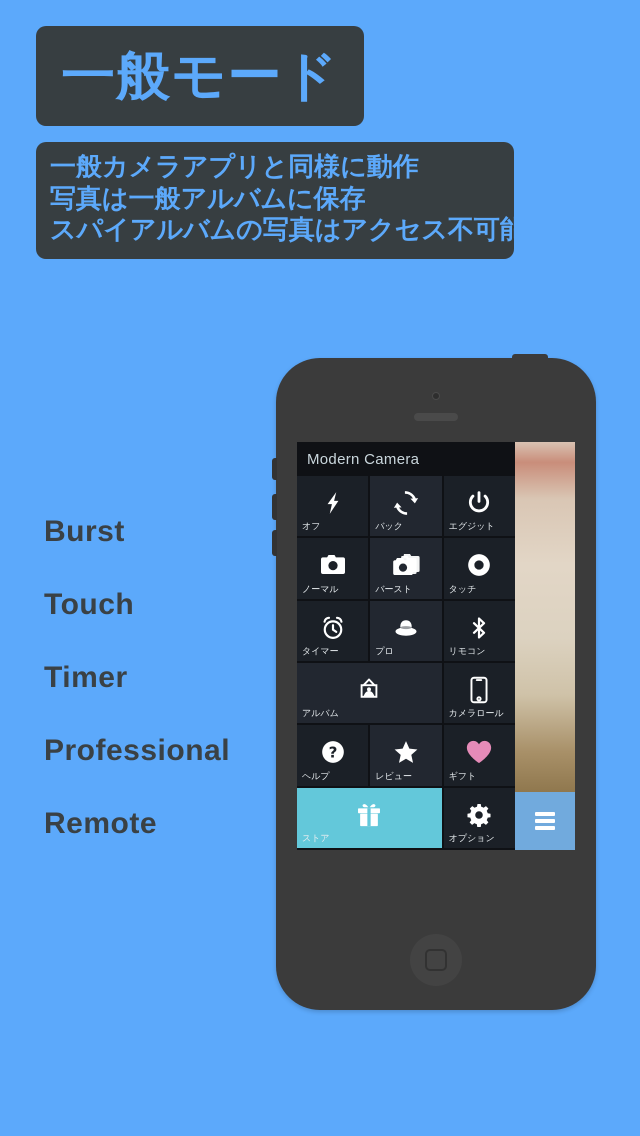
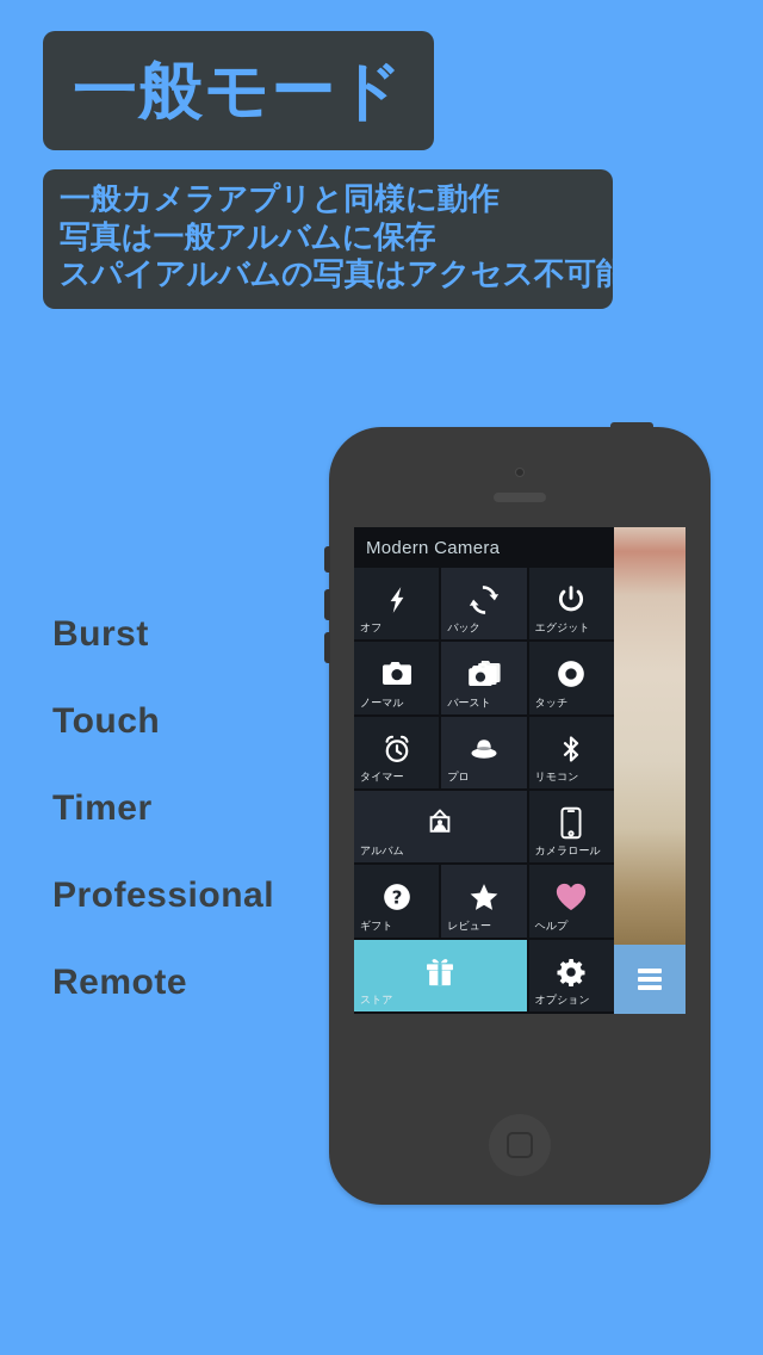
  一般モード
  一般カメラアプリと同様に動作
  写真は一般アルバムに保存
  スパイアルバムの写真はアクセス不可能
  Burst
  Touch
  Timer
  Professional
  Remote
  Modern Camera
  オフ
  バック
  エグジット
  ノーマル
  バースト
  タッチ
  タイマー
  プロ
  リモコン
  アルバム
  カメラロール
  ?
- ヘルプ
+ ギフト
  レビュー
- ギフト
+ ヘルプ
  ストア
  オプション
